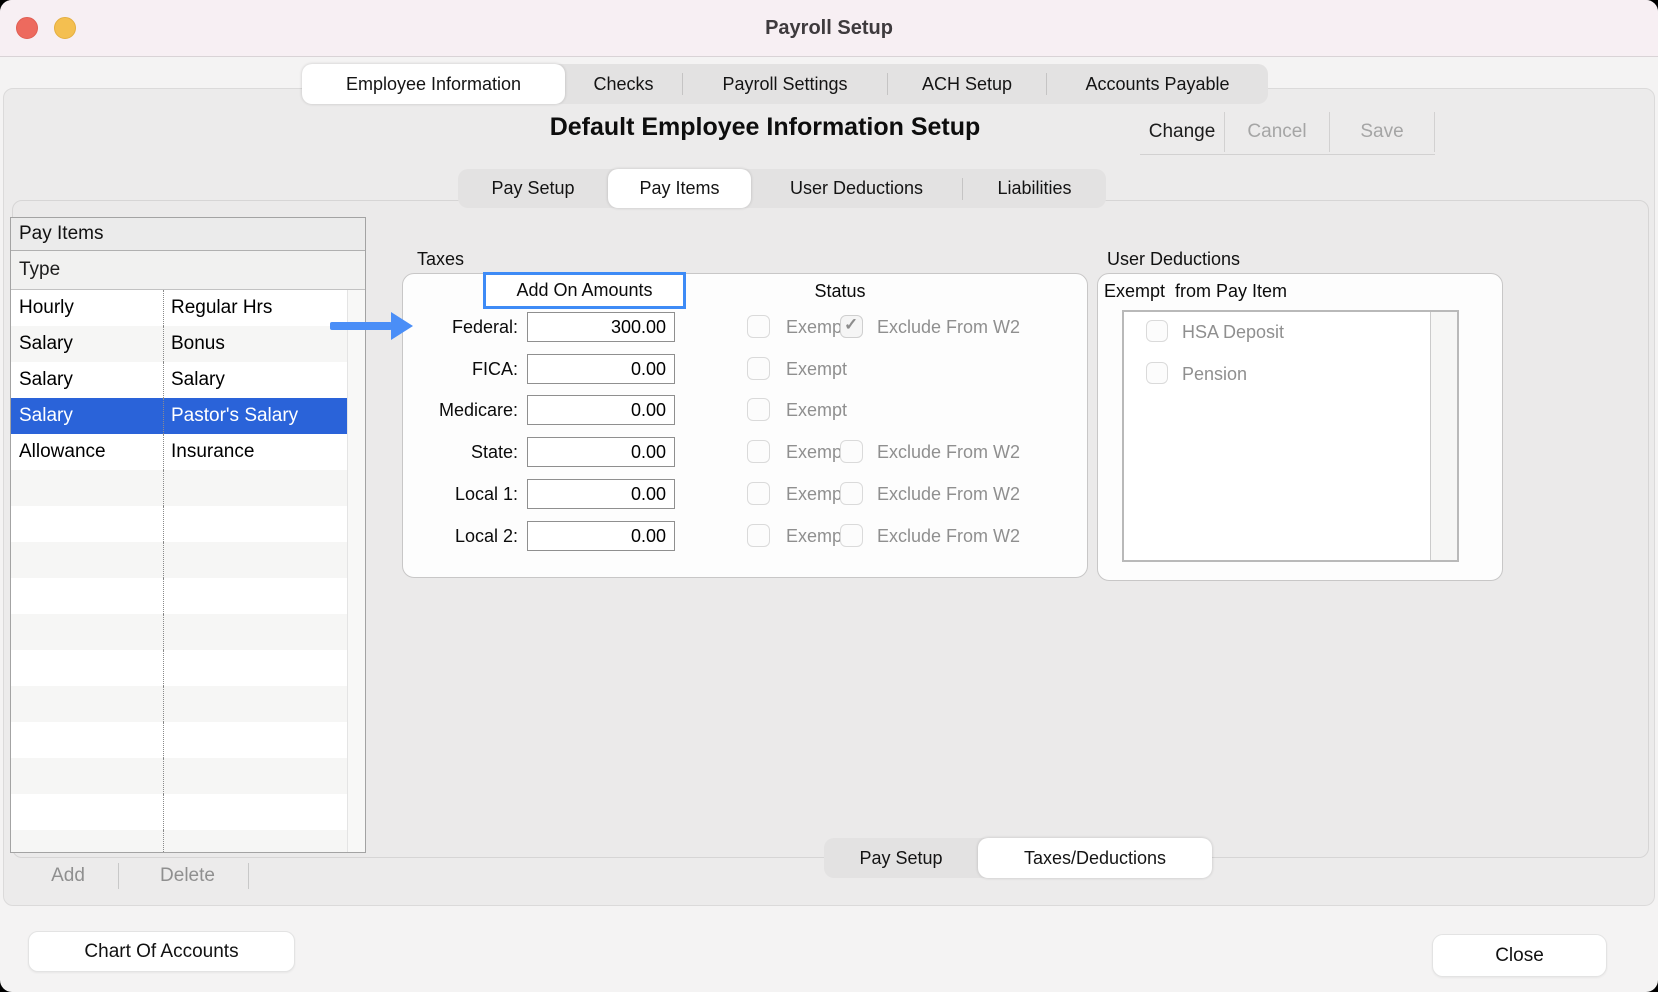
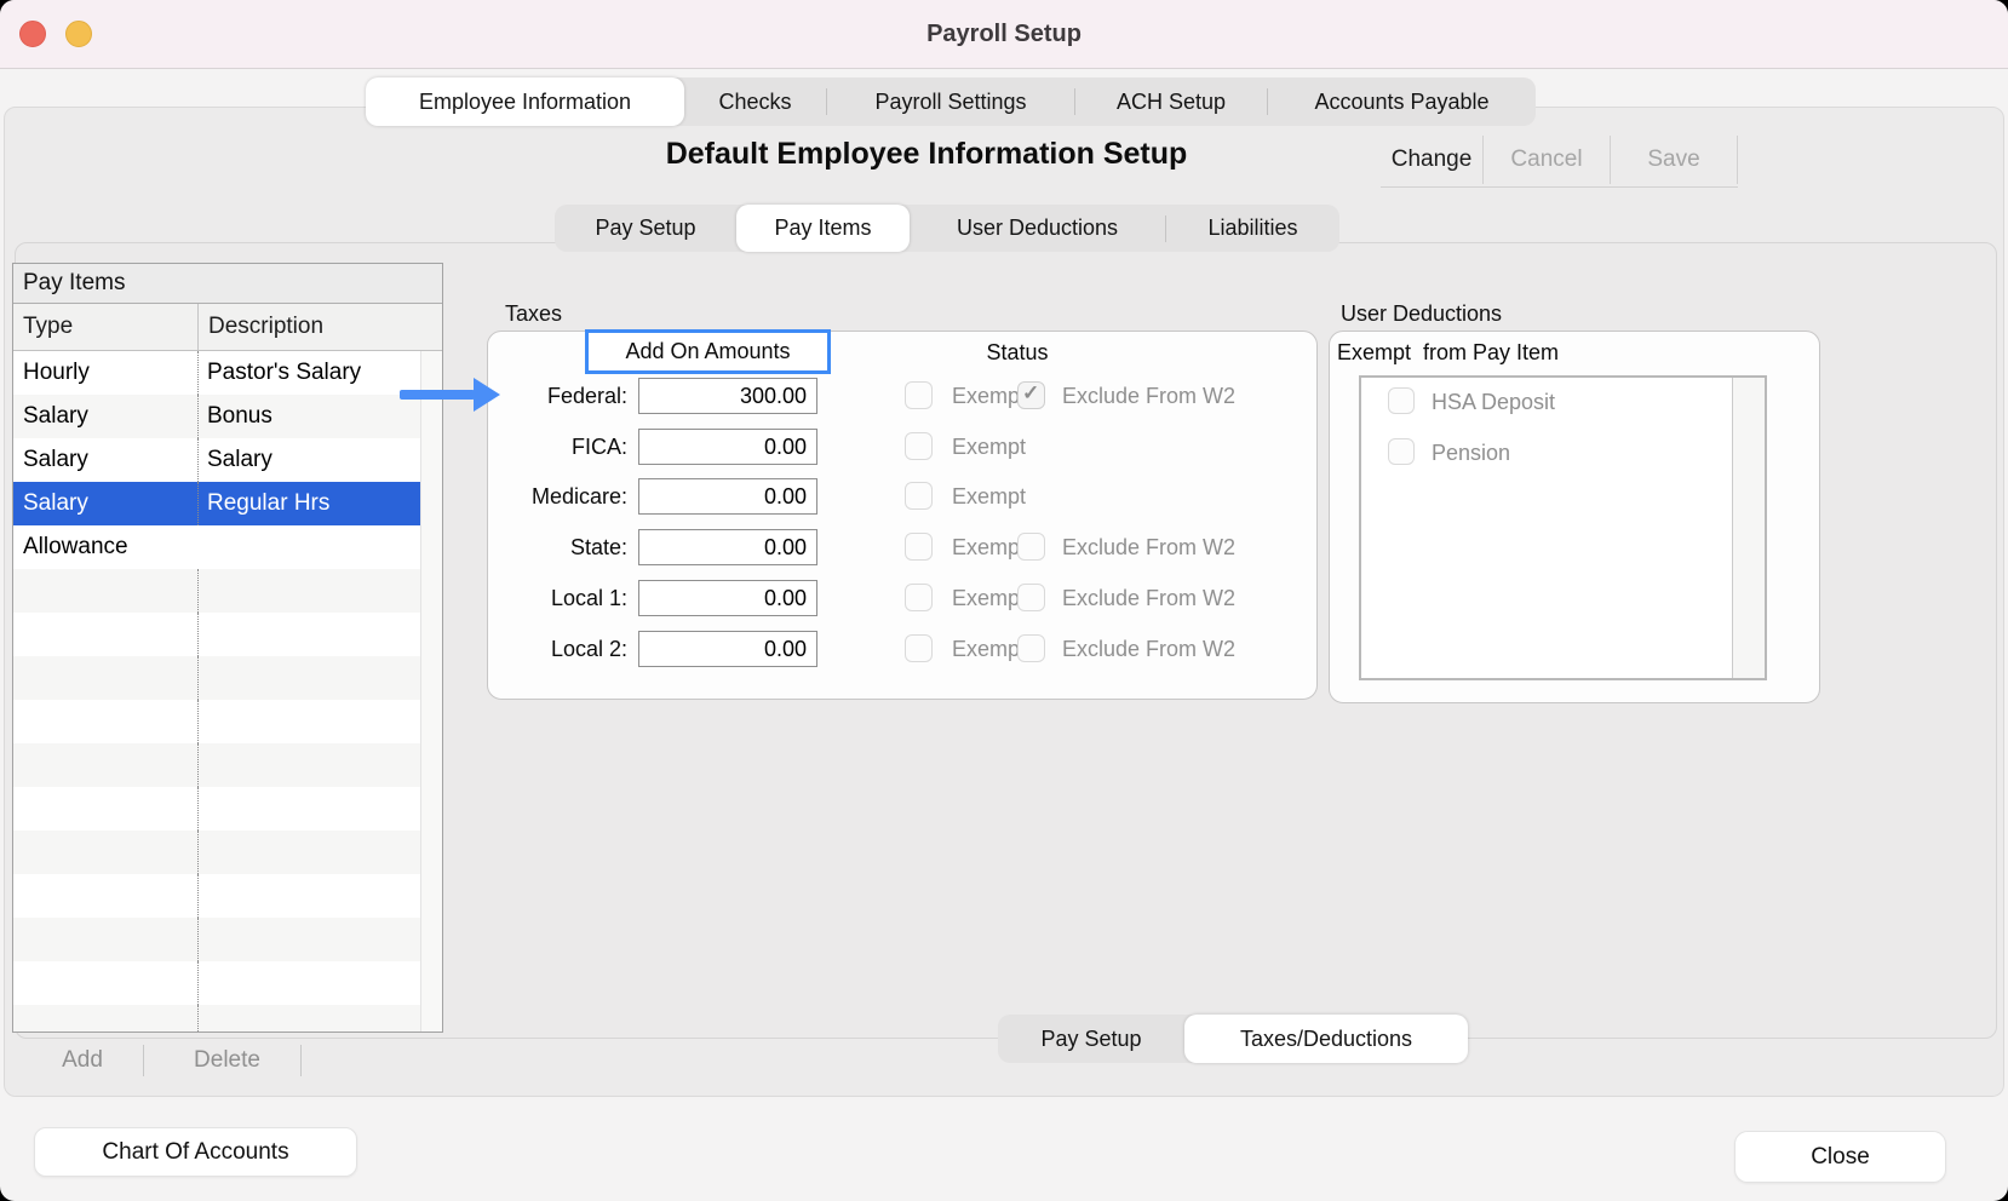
  Payroll Setup
  Employee Information
  Checks
  Payroll Settings
  ACH Setup
  Accounts Payable
  Default Employee Information Setup
  Change
  Cancel
  Save
  Pay Setup
  Pay Items
  User Deductions
  Liabilities
  Pay Items
  Type
+ Description
  Hourly
- Regular Hrs
+ Pastor's Salary
  Salary
  Bonus
  Salary
  Salary
  Salary
- Pastor's Salary
+ Regular Hrs
  Allowance
- Insurance
  Add
  Delete
  Taxes
  Add On Amounts
  Status
  Federal:
  300.00
  Exemp
  Exclude From W2
  FICA:
  0.00
  Exempt
  Medicare:
  0.00
  Exempt
  State:
  0.00
  Exemp
  Exclude From W2
  Local 1:
  0.00
  Exemp
  Exclude From W2
  Local 2:
  0.00
  Exemp
  Exclude From W2
  User Deductions
  Exempt from Pay Item
  HSA Deposit
  Pension
  Pay Setup
  Taxes/Deductions
  Chart Of Accounts
  Close
